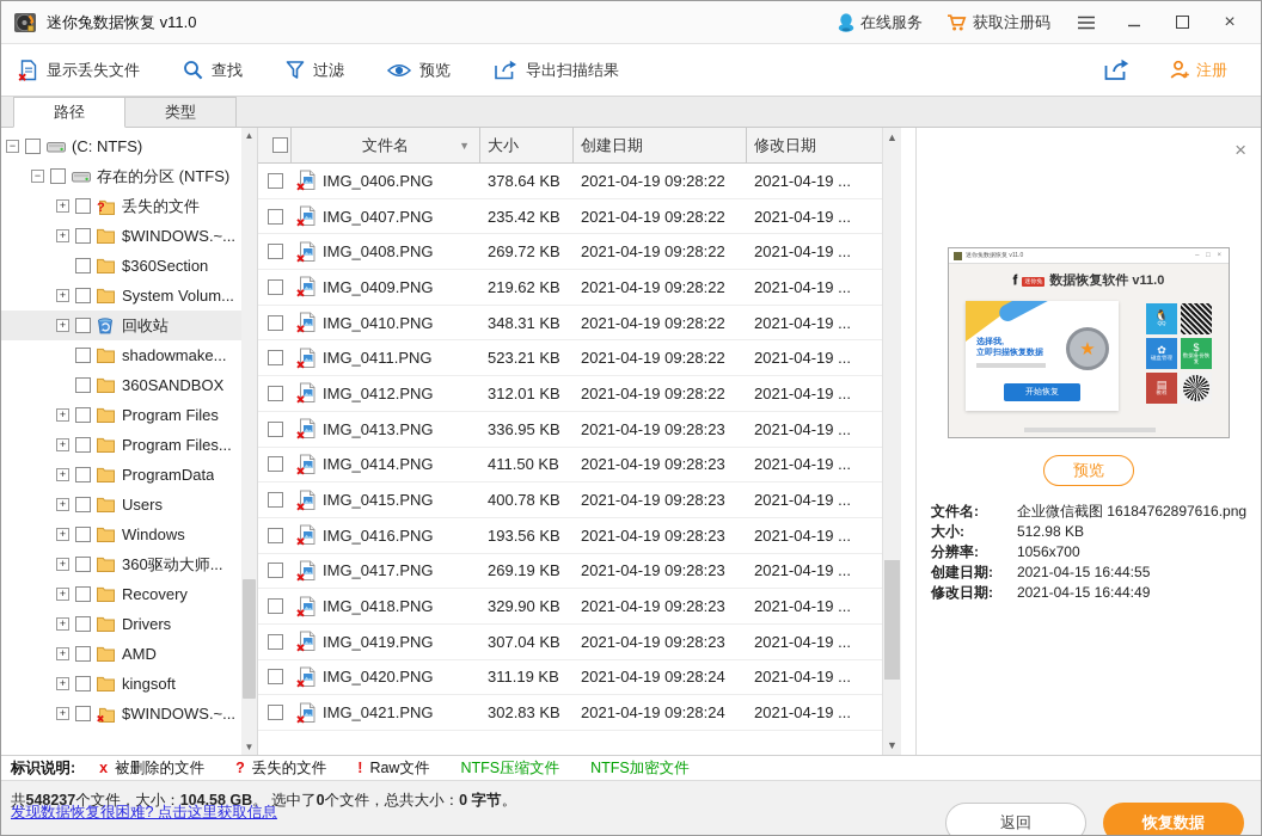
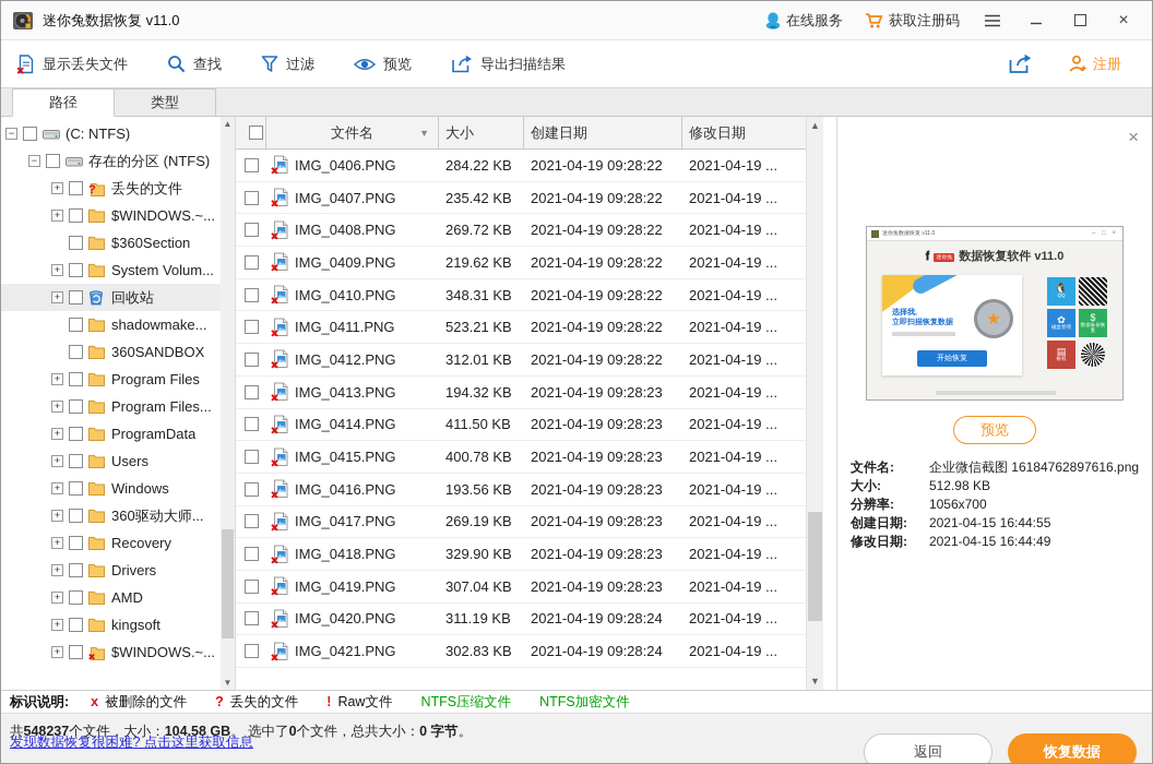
  迷你兔数据恢复 v11.0
  在线服务
  获取注册码
  ×
  显示丢失文件
  查找
  过滤
  预览
  导出扫描结果
  注册
  路径
  类型
  −
  (C: NTFS)
  −
  存在的分区 (NTFS)
  +
  ?
  丢失的文件
  +
  $WINDOWS.~...
  $360Section
  +
  System Volum...
  +
  回收站
  shadowmake...
  360SANDBOX
  +
  Program Files
  +
  Program Files...
  +
  ProgramData
  +
  Users
  +
  Windows
  +
  360驱动大师...
  +
  Recovery
  +
  Drivers
  +
  AMD
  +
  kingsoft
  +
  $WINDOWS.~...
  ▲
  ▼
  文件名
  ▼
  大小
  创建日期
  修改日期
  IMG_0406.PNG
- 378.64 KB
+ 284.22 KB
  2021-04-19 09:28:22
  2021-04-19 ...
  IMG_0407.PNG
  235.42 KB
  2021-04-19 09:28:22
  2021-04-19 ...
  IMG_0408.PNG
  269.72 KB
  2021-04-19 09:28:22
  2021-04-19 ...
  IMG_0409.PNG
  219.62 KB
  2021-04-19 09:28:22
  2021-04-19 ...
  IMG_0410.PNG
  348.31 KB
  2021-04-19 09:28:22
  2021-04-19 ...
  IMG_0411.PNG
  523.21 KB
  2021-04-19 09:28:22
  2021-04-19 ...
  IMG_0412.PNG
  312.01 KB
  2021-04-19 09:28:22
  2021-04-19 ...
  IMG_0413.PNG
- 336.95 KB
+ 194.32 KB
  2021-04-19 09:28:23
  2021-04-19 ...
  IMG_0414.PNG
  411.50 KB
  2021-04-19 09:28:23
  2021-04-19 ...
  IMG_0415.PNG
  400.78 KB
  2021-04-19 09:28:23
  2021-04-19 ...
  IMG_0416.PNG
  193.56 KB
  2021-04-19 09:28:23
  2021-04-19 ...
  IMG_0417.PNG
  269.19 KB
  2021-04-19 09:28:23
  2021-04-19 ...
  IMG_0418.PNG
  329.90 KB
  2021-04-19 09:28:23
  2021-04-19 ...
  IMG_0419.PNG
  307.04 KB
  2021-04-19 09:28:23
  2021-04-19 ...
  IMG_0420.PNG
  311.19 KB
  2021-04-19 09:28:24
  2021-04-19 ...
  IMG_0421.PNG
  302.83 KB
  2021-04-19 09:28:24
  2021-04-19 ...
  ▲
  ▼
  ×
  数据恢复软件 v11.0
  ★
  🐧
  ✿
  $
  ▤
  预览
  文件名:
  企业微信截图 16184762897616.png
  大小:
  512.98 KB
  分辨率:
  1056x700
  创建日期:
  2021-04-15 16:44:55
  修改日期:
  2021-04-15 16:44:49
  标识说明:
  x
  被删除的文件
  ?
  丢失的文件
  !
  Raw文件
  NTFS压缩文件
  NTFS加密文件
  共548237个文件，大小：104.58 GB。 选中了0个文件，总共大小：0 字节。
  发现数据恢复很困难? 点击这里获取信息
  返回
  恢复数据
